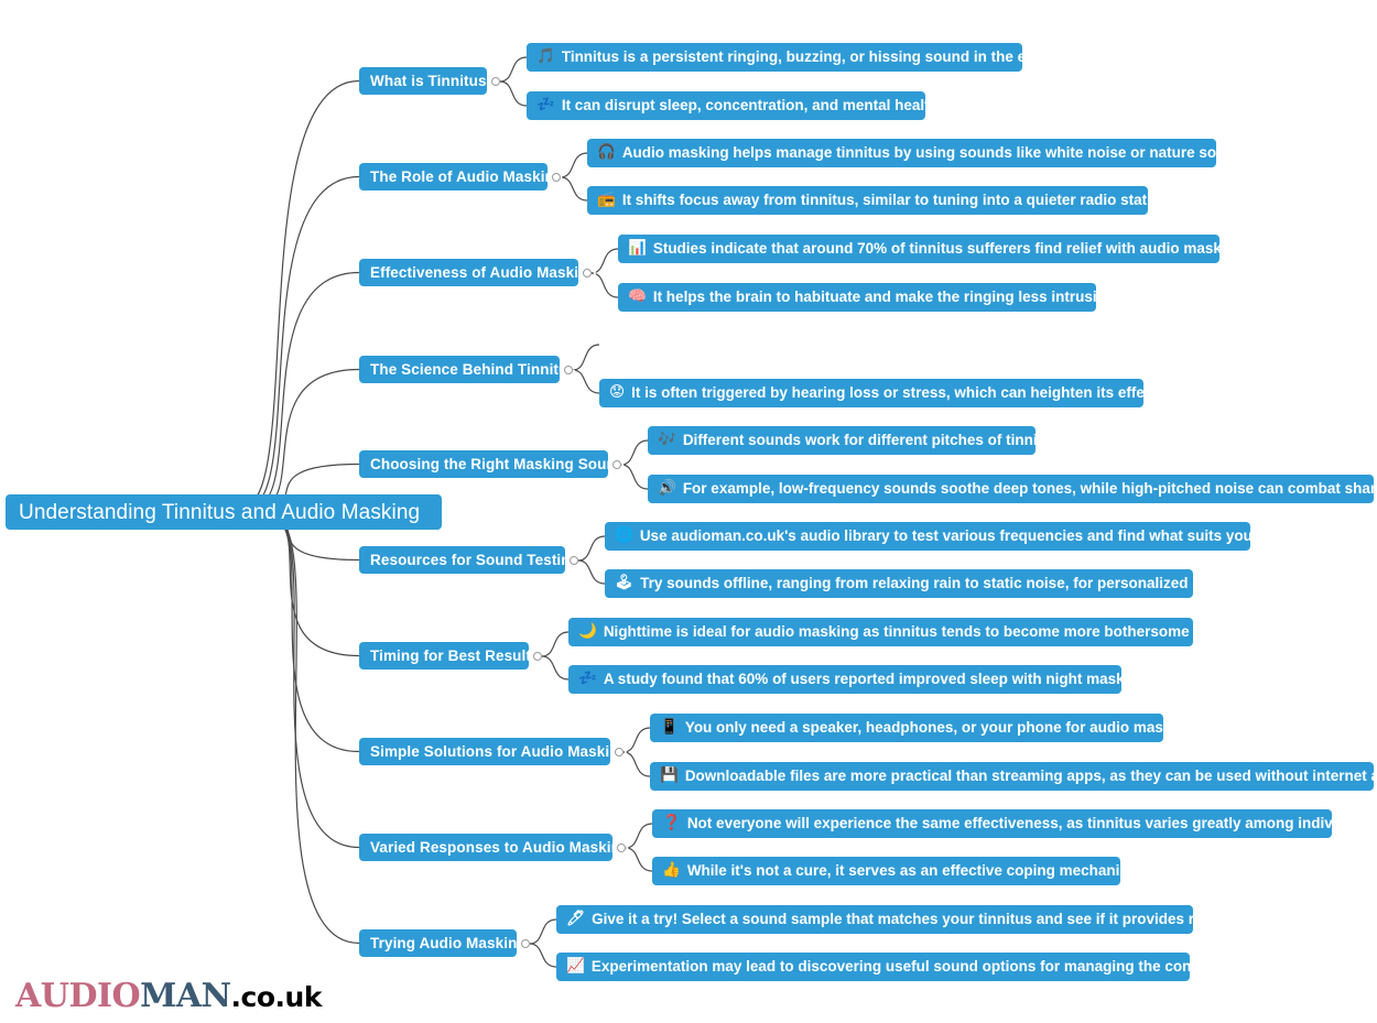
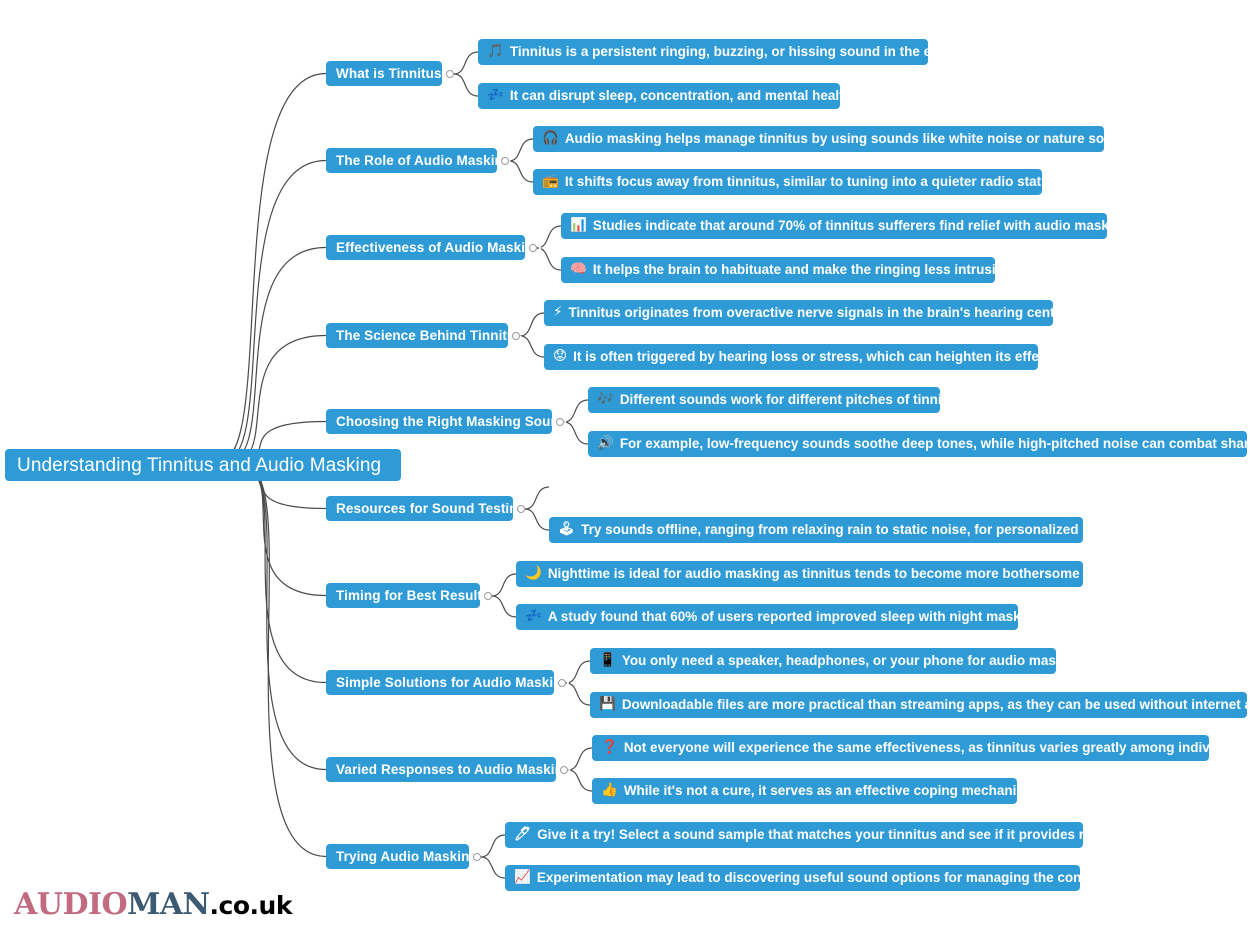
  Understanding Tinnitus and Audio Masking
  What is Tinnitus
  🎵
  Tinnitus is a persistent ringing, buzzing, or hissing sound in the ears.
  💤
  It can disrupt sleep, concentration, and mental health.
  The Role of Audio Maskin
  🎧
  Audio masking helps manage tinnitus by using sounds like white noise or nature sounds.
  📻
  It shifts focus away from tinnitus, similar to tuning into a quieter radio station.
  Effectiveness of Audio Maskig
  📊
  Studies indicate that around 70% of tinnitus sufferers find relief with audio masking.
  🧠
  It helps the brain to habituate and make the ringing less intrusive.
  The Science Behind Tinnit
+ ⚡
+ Tinnitus originates from overactive nerve signals in the brain's hearing centers.
  😟
  It is often triggered by hearing loss or stress, which can heighten its effects.
  Choosing the Right Masking Soun
  🎶
  Different sounds work for different pitches of tinnitus.
  🔊
  For example, low-frequency sounds soothe deep tones, while high-pitched noise can combat shar
  Resources for Sound Testin
- 🌐
- Use audioman.co.uk's audio library to test various frequencies and find what suits you best.
  🕹
  Try sounds offline, ranging from relaxing rain to static noise, for personalized relief.
  Timing for Best Result
  🌙
  Nighttime is ideal for audio masking as tinnitus tends to become more bothersome then.
  💤
  A study found that 60% of users reported improved sleep with night masking.
  Simple Solutions for Audio Maski
  📱
  You only need a speaker, headphones, or your phone for audio masking.
  💾
  Downloadable files are more practical than streaming apps, as they can be used without internet a
  Varied Responses to Audio Maskin
  ❓
  Not everyone will experience the same effectiveness, as tinnitus varies greatly among individuals
  👍
  While it's not a cure, it serves as an effective coping mechanism.
  Trying Audio Maskin
  🖊
  Give it a try! Select a sound sample that matches your tinnitus and see if it provides relief.
  📈
  Experimentation may lead to discovering useful sound options for managing the condition.
  AUDIOMAN.co.uk
